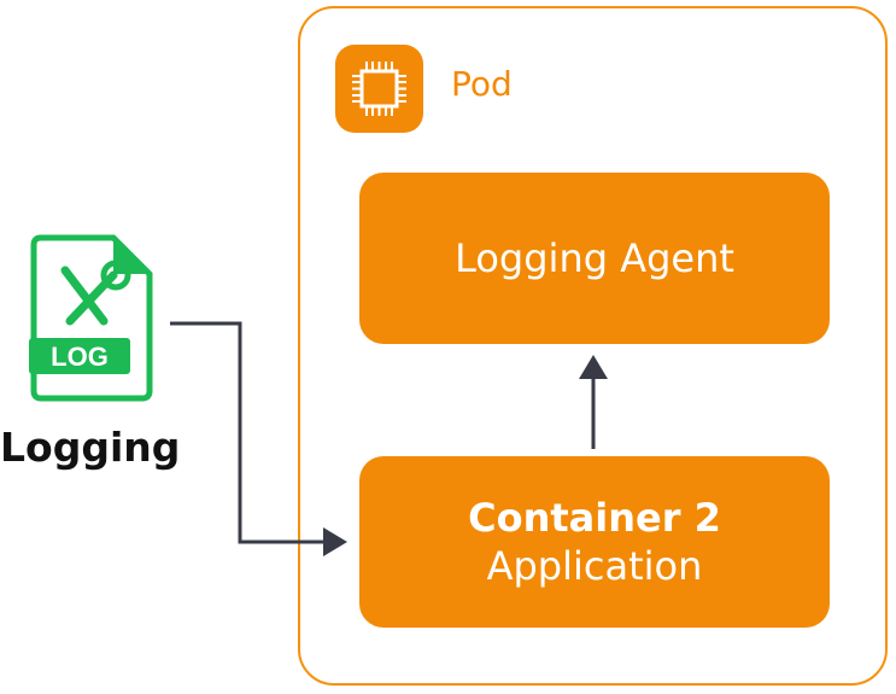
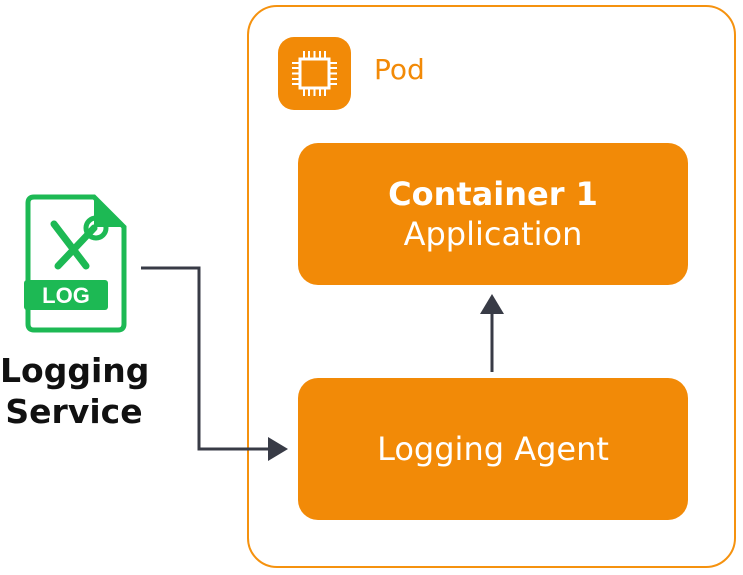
  Pod
+ Container 1
- Logging Agent
+ Application
- Container 2
- Application
+ Logging Agent
  LOG
  Logging
+ Service
